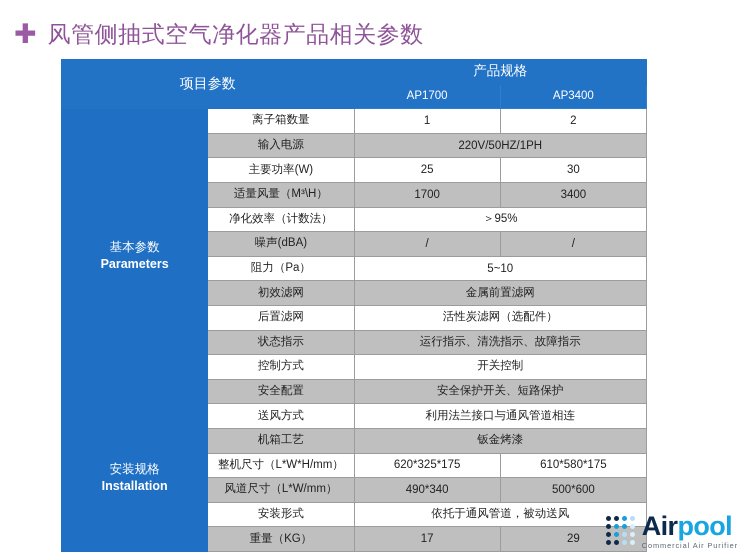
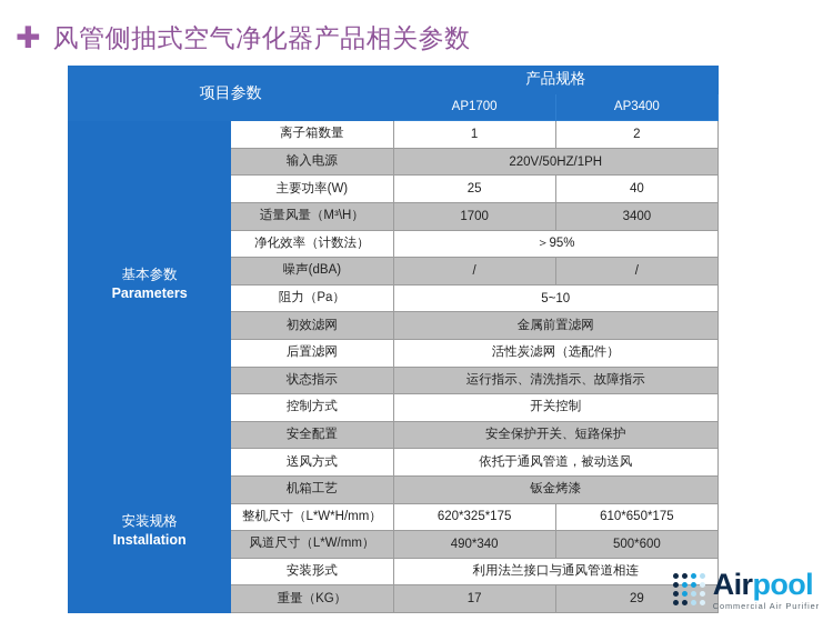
  ✚
  风管侧抽式空气净化器产品相关参数
  项目参数	产品规格
  AP1700	AP3400
  基本参数 Parameters	离子箱数量	1	2
  输入电源	220V/50HZ/1PH
- 主要功率(W)	25	30
+ 主要功率(W)	25	40
  适量风量（M³\H）	1700	3400
  净化效率（计数法）	＞95%
  噪声(dBA)	/	/
  阻力（Pa）	5~10
  初效滤网	金属前置滤网
  后置滤网	活性炭滤网（选配件）
  状态指示	运行指示、清洗指示、故障指示
  控制方式	开关控制
  安全配置	安全保护开关、短路保护
- 安装规格 Installation	送风方式	利用法兰接口与通风管道相连
+ 安装规格 Installation	送风方式	依托于通风管道，被动送风
  机箱工艺	钣金烤漆
- 整机尺寸（L*W*H/mm）	620*325*175	610*580*175
+ 整机尺寸（L*W*H/mm）	620*325*175	610*650*175
  风道尺寸（L*W/mm）	490*340	500*600
- 安装形式	依托于通风管道，被动送风
+ 安装形式	利用法兰接口与通风管道相连
  重量（KG）	17	29
  Airpool
  Commercial Air Purifier
